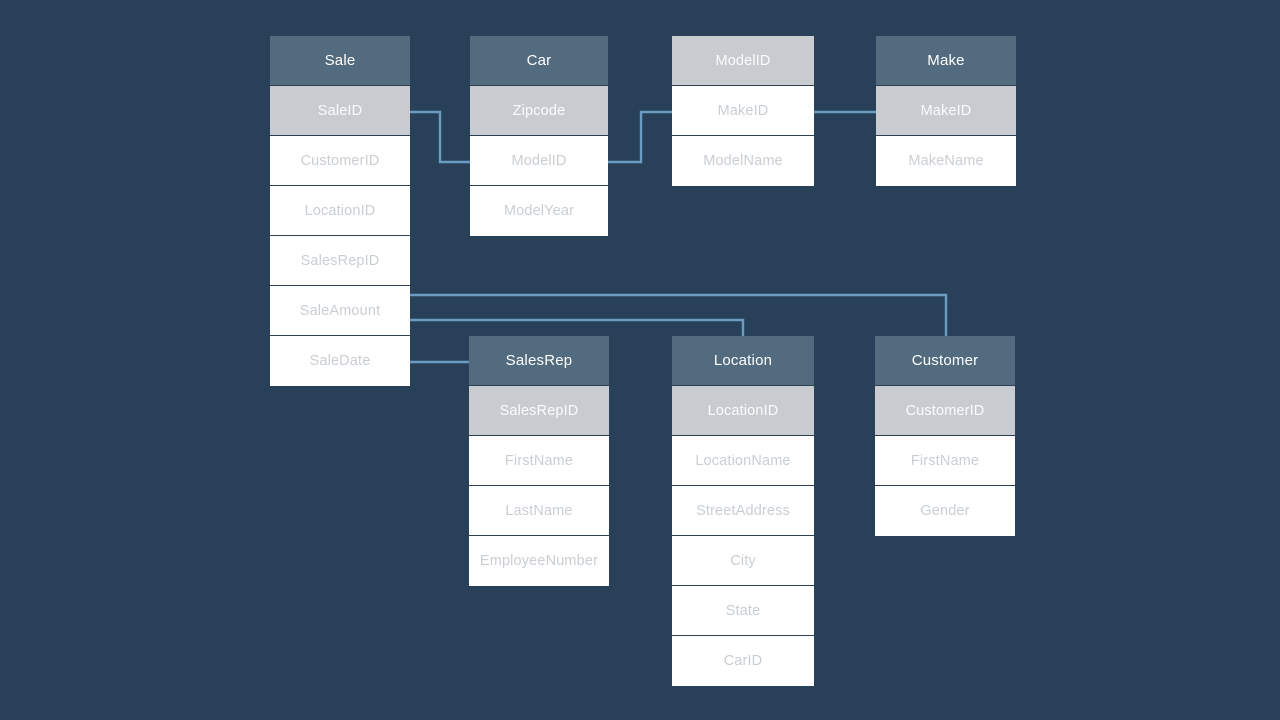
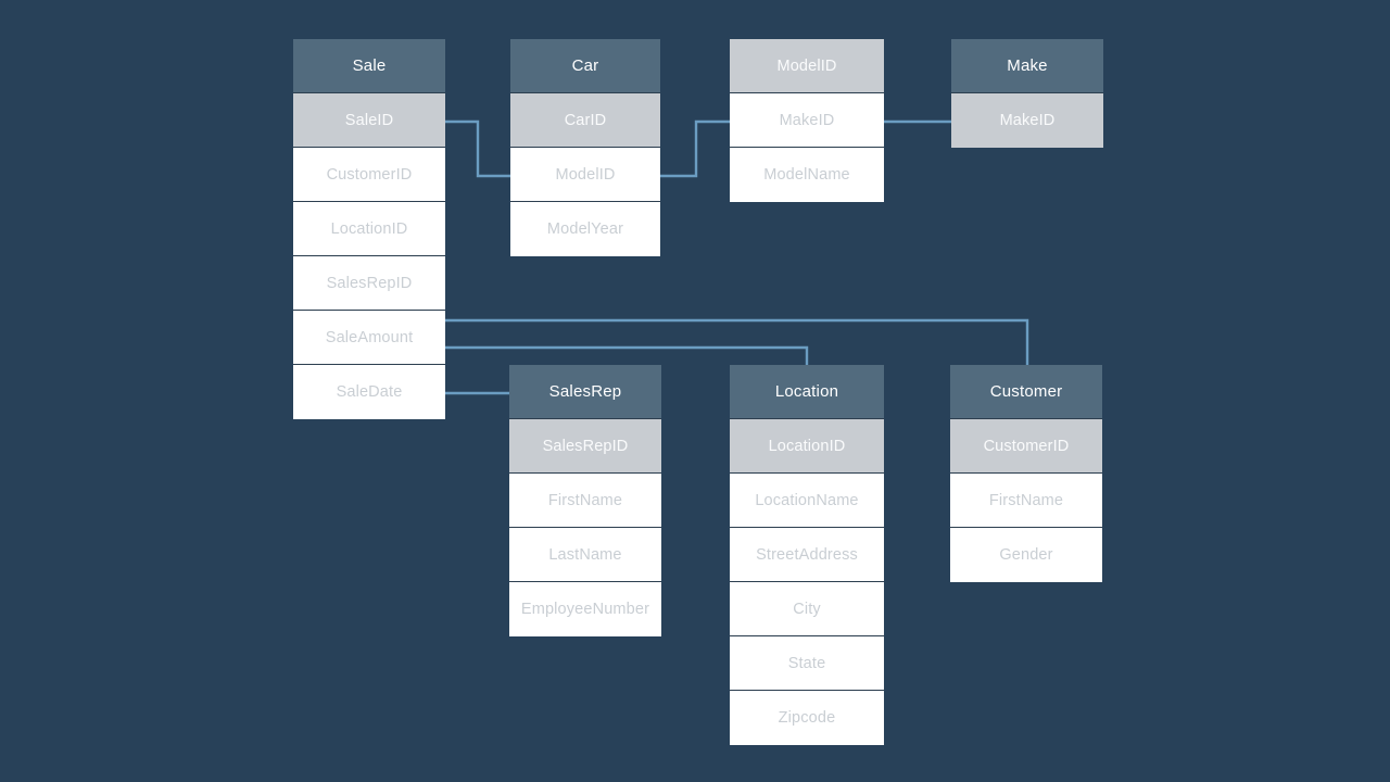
  Sale
  SaleID
  CustomerID
  LocationID
  SalesRepID
  SaleAmount
  SaleDate
  Car
- Zipcode
+ CarID
  ModelID
  ModelYear
  ModelID
  MakeID
  ModelName
  Make
  MakeID
- MakeName
  SalesRep
  SalesRepID
  FirstName
  LastName
  EmployeeNumber
  Location
  LocationID
  LocationName
  StreetAddress
  City
  State
- CarID
+ Zipcode
  Customer
  CustomerID
  FirstName
  Gender
